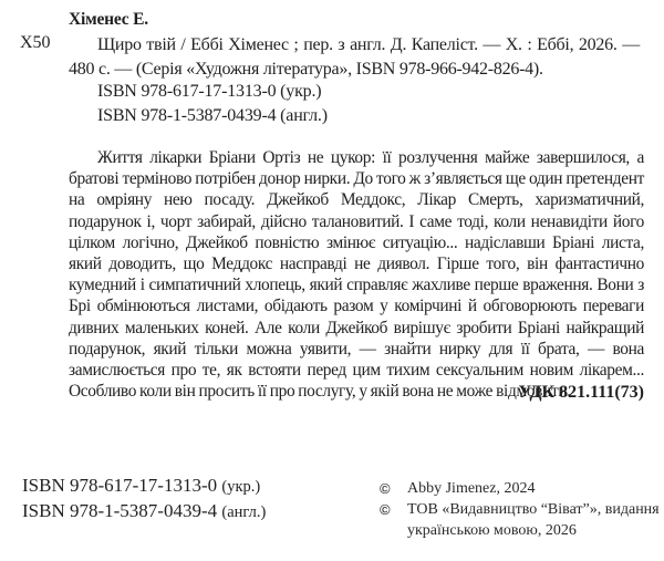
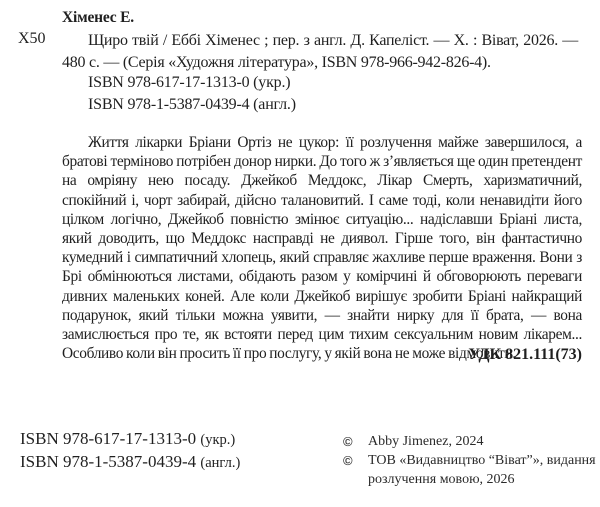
  Хіменес Е.
  Х50
- Щиро твій / Еббі Хіменес ; пер. з англ. Д. Капеліст. — Х. : Еббі, 2026. — 480 с. — (Серія «Художня література», ISBN 978-966-942-826-4).
+ Щиро твій / Еббі Хіменес ; пер. з англ. Д. Капеліст. — Х. : Віват, 2026. — 480 с. — (Серія «Художня література», ISBN 978-966-942-826-4).
  ISBN 978-617-17-1313-0 (укр.)
  ISBN 978-1-5387-0439-4 (англ.)
- Життя лікарки Бріани Ортіз не цукор: її розлучення майже завершилося, а братові терміново потрібен донор нирки. До того ж з’являється ще один претендент на омріяну нею посаду. Джейкоб Меддокс, Лікар Смерть, харизматичний, подарунок і, чорт забирай, дійсно талановитий. І саме тоді, коли ненавидіти його цілком логічно, Джейкоб повністю змінює ситуацію... надіславши Бріані листа, який доводить, що Меддокс насправді не диявол. Гірше того, він фантастично кумедний і симпатичний хлопець, який справляє жахливе перше враження. Вони з Брі обмінюються листами, обідають разом у комірчині й обговорюють переваги дивних маленьких коней. Але коли Джейкоб вирішує зробити Бріані найкращий подарунок, який тільки можна уявити, — знайти нирку для її брата, — вона замислюється про те, як встояти перед цим тихим сексуальним новим лікарем... Особливо коли він просить її про послугу, у якій вона не може відмовити.
+ Життя лікарки Бріани Ортіз не цукор: її розлучення майже завершилося, а братові терміново потрібен донор нирки. До того ж з’являється ще один претендент на омріяну нею посаду. Джейкоб Меддокс, Лікар Смерть, харизматичний, спокійний і, чорт забирай, дійсно талановитий. І саме тоді, коли ненавидіти його цілком логічно, Джейкоб повністю змінює ситуацію... надіславши Бріані листа, який доводить, що Меддокс насправді не диявол. Гірше того, він фантастично кумедний і симпатичний хлопець, який справляє жахливе перше враження. Вони з Брі обмінюються листами, обідають разом у комірчині й обговорюють переваги дивних маленьких коней. Але коли Джейкоб вирішує зробити Бріані найкращий подарунок, який тільки можна уявити, — знайти нирку для її брата, — вона замислюється про те, як встояти перед цим тихим сексуальним новим лікарем... Особливо коли він просить її про послугу, у якій вона не може відмовити.
  УДК 821.111(73)
  ISBN 978-617-17-1313-0 (укр.)
  ISBN 978-1-5387-0439-4 (англ.)
  ©
  Abby Jimenez, 2024
  ©
- ТОВ «Видавництво “Віват”», видання українською мовою, 2026
+ ТОВ «Видавництво “Віват”», видання розлучення мовою, 2026
